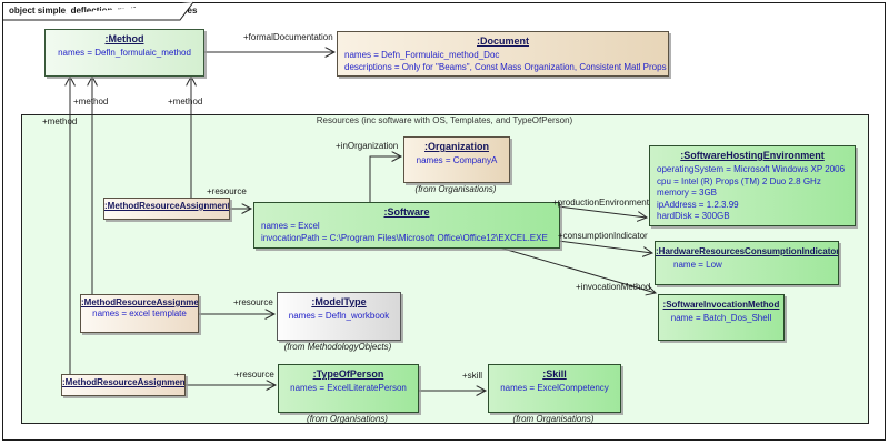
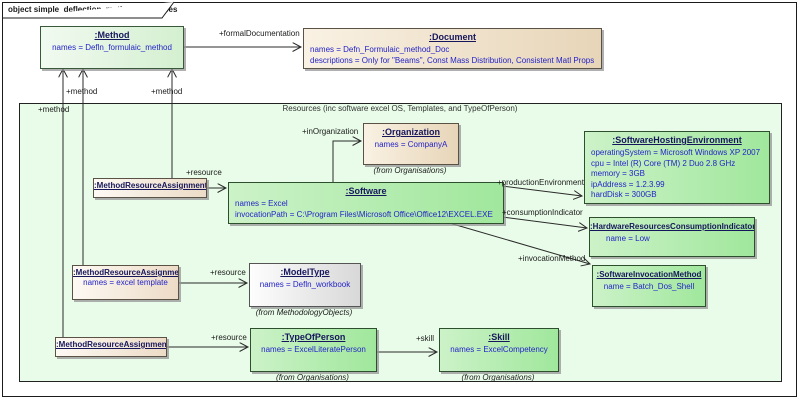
- Resources (inc software with OS, Templates, and TypeOfPerson)
+ Resources (inc software excel OS, Templates, and TypeOfPerson)
  :Method
  names = Defln_formulaic_method
  :Document
  names = Defn_Formulaic_method_Doc
- descriptions = Only for "Beams", Const Mass Organization, Consistent Matl Props
+ descriptions = Only for "Beams", Const Mass Distribution, Consistent Matl Props
  :Organization
  names = CompanyA
  (from Organisations)
  :Software
  names = Excel
  invocationPath = C:\Program Files\Microsoft Office\Office12\EXCEL.EXE
  :SoftwareHostingEnvironment
- operatingSystem = Microsoft Windows XP 2006
+ operatingSystem = Microsoft Windows XP 2007
- cpu = Intel (R) Props (TM) 2 Duo 2.8 GHz
+ cpu = Intel (R) Core (TM) 2 Duo 2.8 GHz
  memory = 3GB
  ipAddress = 1.2.3.99
  hardDisk = 300GB
  :HardwareResourcesConsumptionIndicator
  name = Low
  :SoftwareInvocationMethod
  name = Batch_Dos_Shell
  :ModelType
  names = Defln_workbook
  (from MethodologyObjects)
  :TypeOfPerson
  names = ExcelLiteratePerson
  (from Organisations)
  :Skill
  names = ExcelCompetency
  (from Organisations)
  :MethodResourceAssignmen
  :MethodResourceAssignme
  names = excel template
  :MethodResourceAssignmen
  +formalDocumentation
  +method
  +method
  +method
  +inOrganization
  +resource
  +productionEnvironment
  +consumptionIndicator
  +invocationMethod
  +resource
  +resource
  +skill
